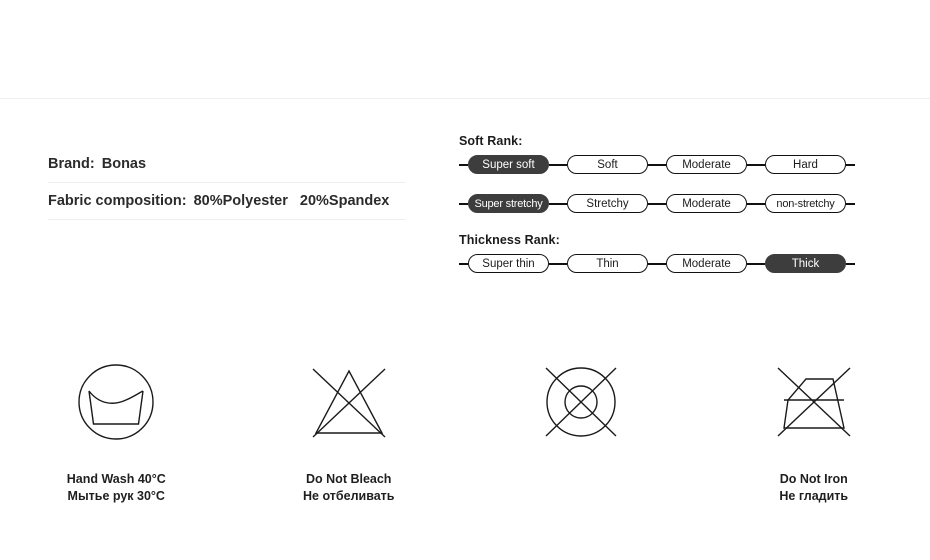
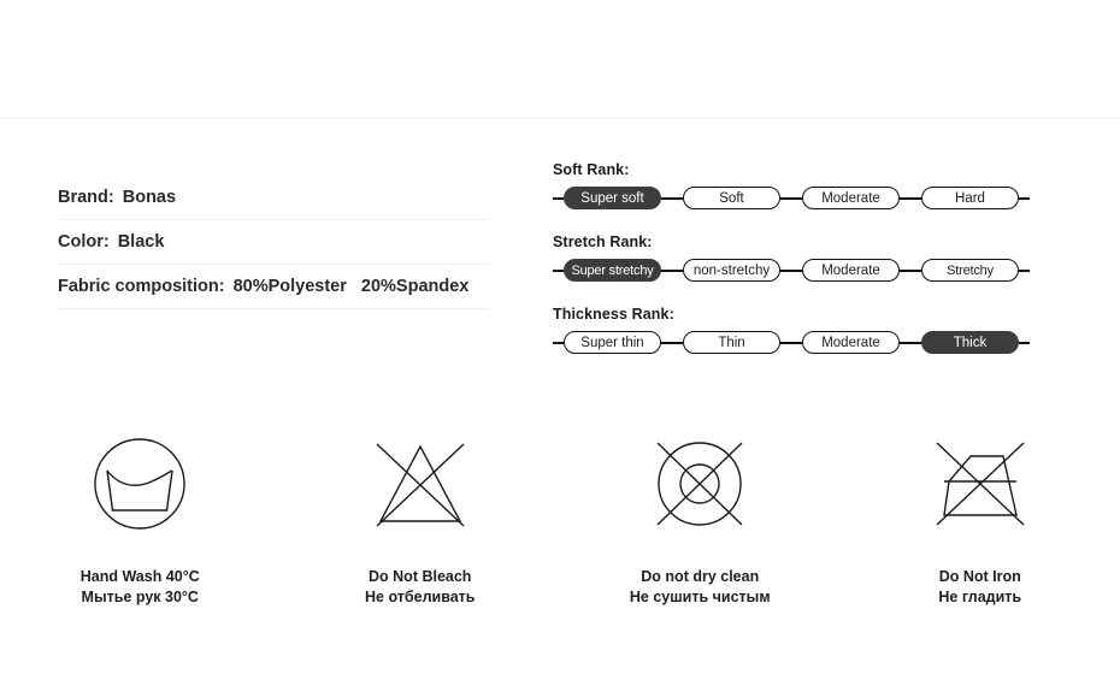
  Brand:
  Bonas
+ Color:
+ Black
  Fabric composition:
  80%Polyester
  20%Spandex
  Soft Rank:
  Super soft
  Soft
  Moderate
  Hard
+ Stretch Rank:
  Super stretchy
- Stretchy
+ non-stretchy
  Moderate
- non-stretchy
+ Stretchy
  Thickness Rank:
  Super thin
  Thin
  Moderate
  Thick
  Hand Wash 40°C
  Мытье рук 30°C
  Do Not Bleach
  Не отбеливать
+ Do not dry clean
+ Не сушить чистым
  Do Not Iron
  Не гладить
